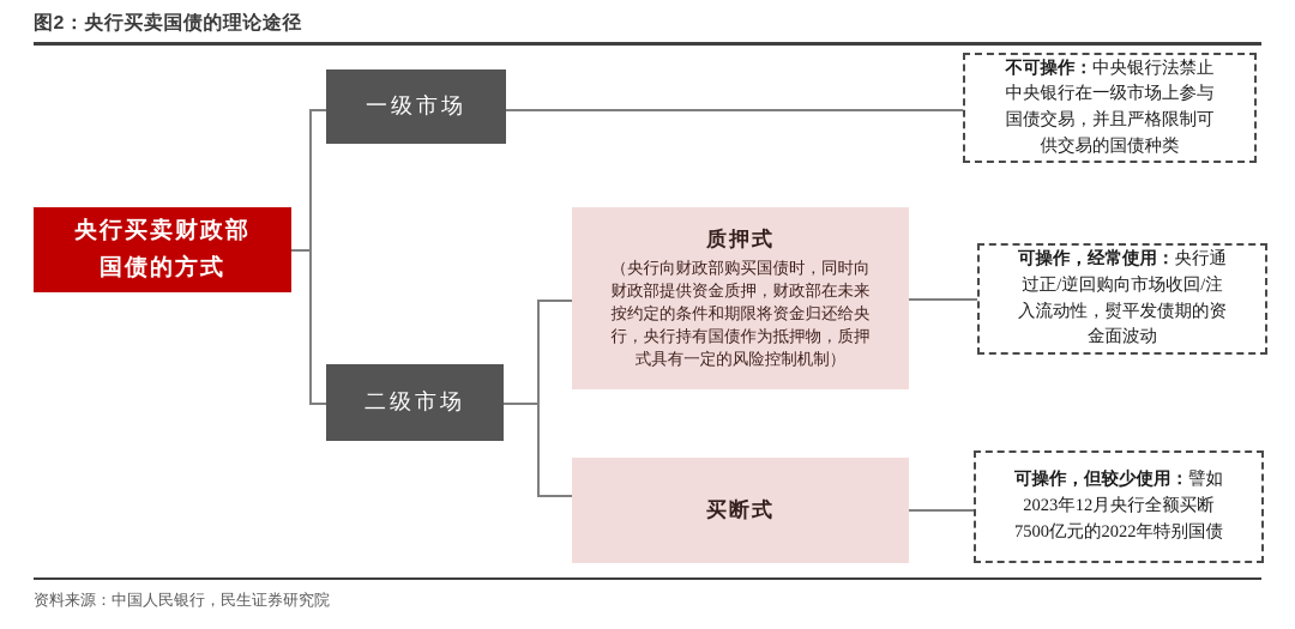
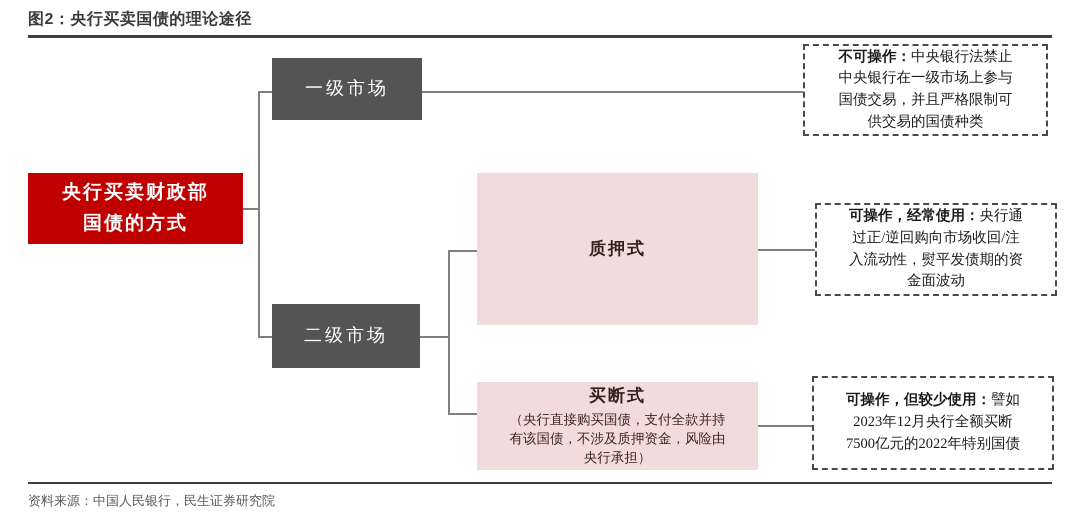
  图2：央行买卖国债的理论途径
  央行买卖财政部
  国债的方式
  一级市场
  二级市场
  质押式
- （央行向财政部购买国债时，同时向
- 财政部提供资金质押，财政部在未来
- 按约定的条件和期限将资金归还给央
- 行，央行持有国债作为抵押物，质押
- 式具有一定的风险控制机制）
  买断式
+ （央行直接购买国债，支付全款并持
+ 有该国债，不涉及质押资金，风险由
+ 央行承担）
  不可操作：中央银行法禁止
  中央银行在一级市场上参与
  国债交易，并且严格限制可
  供交易的国债种类
  可操作，经常使用：央行通
  过正/逆回购向市场收回/注
  入流动性，熨平发债期的资
  金面波动
  可操作，但较少使用：譬如
  2023年12月央行全额买断
  7500亿元的2022年特别国债
  资料来源：中国人民银行，民生证券研究院
